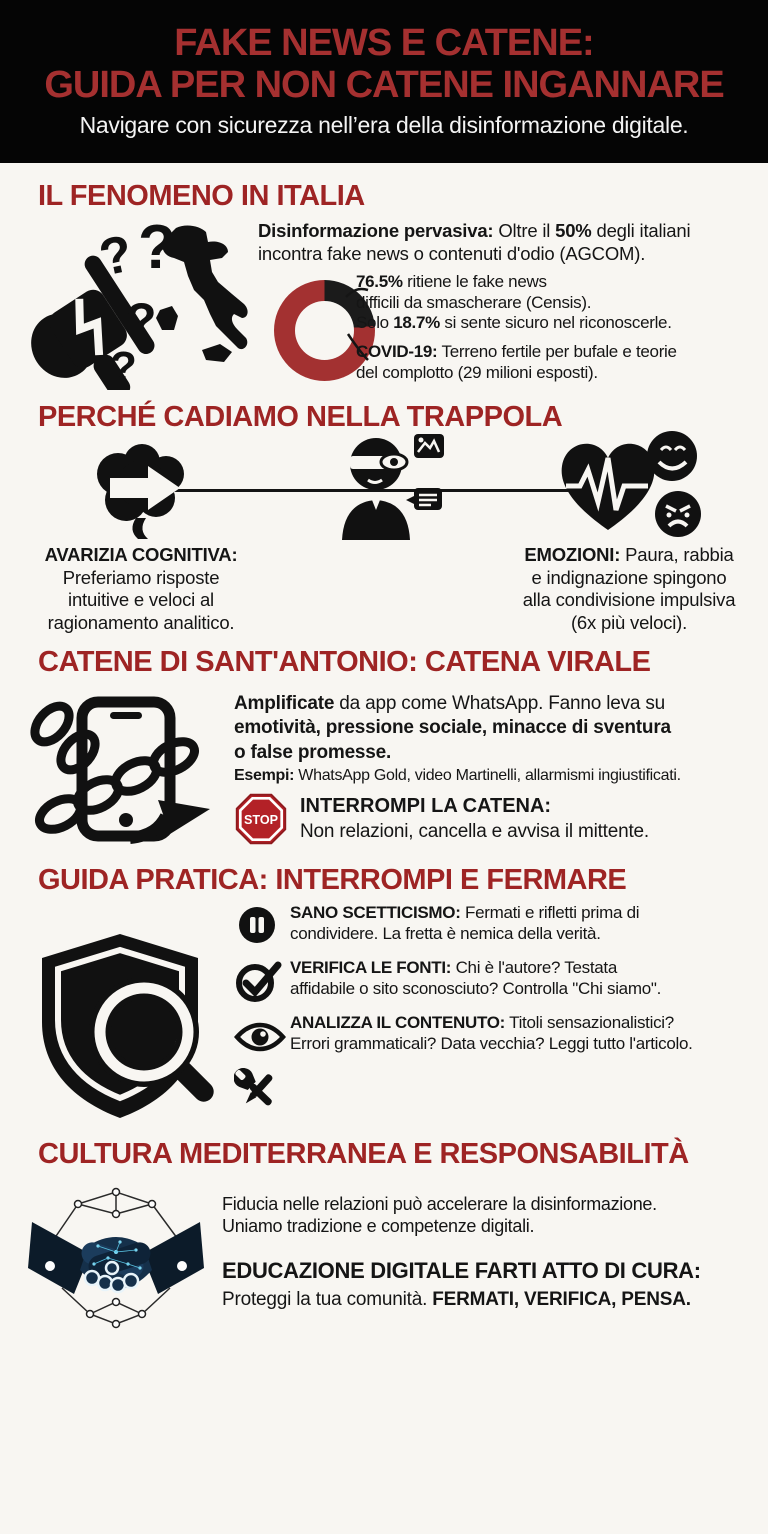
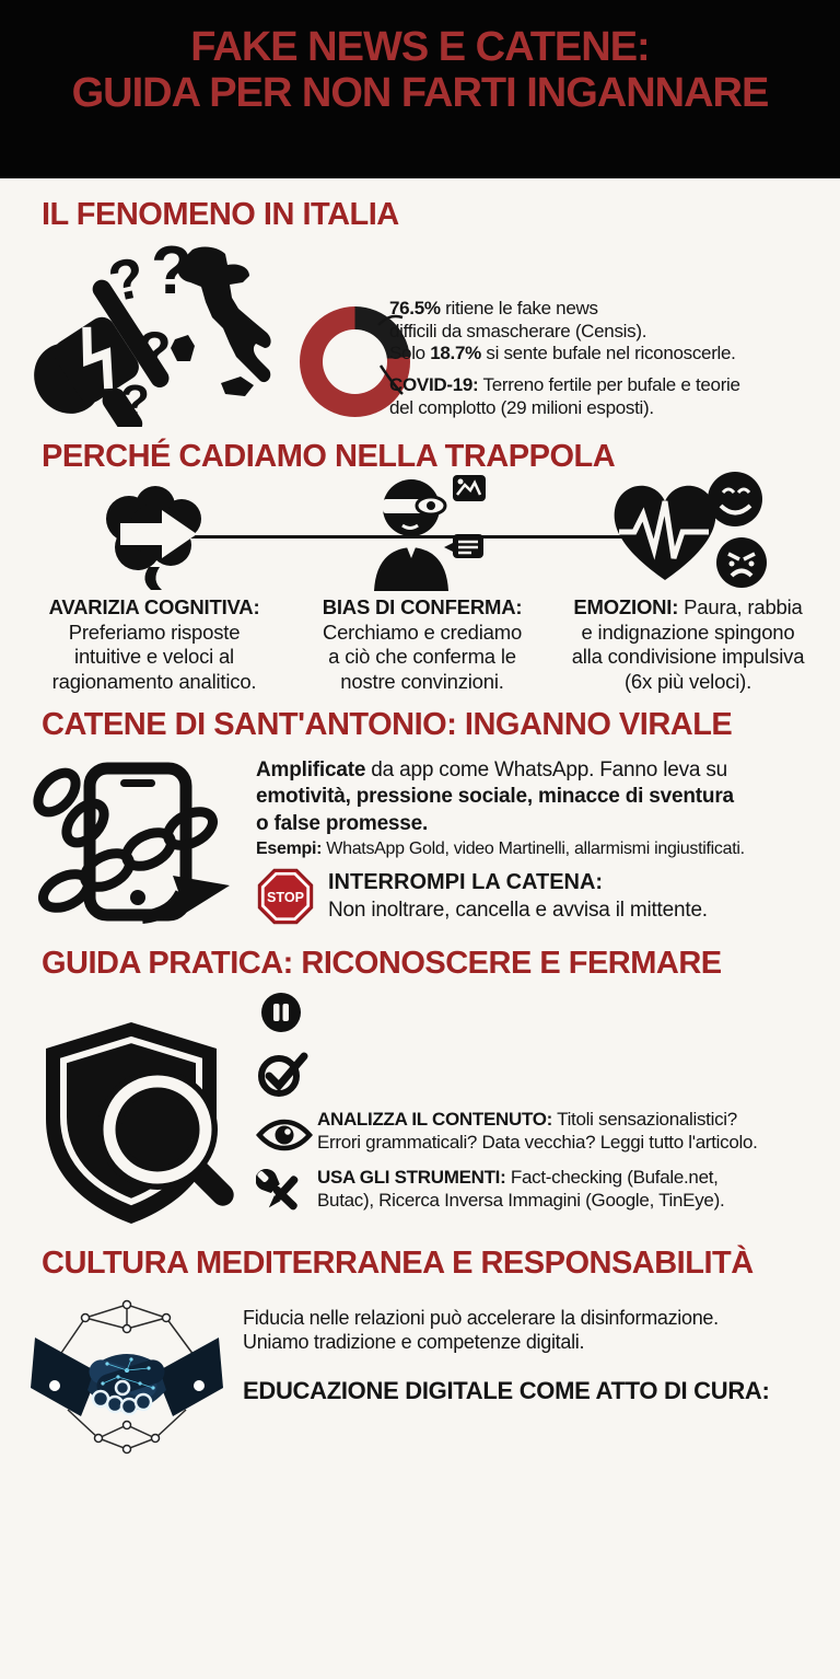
  FAKE NEWS E CATENE:
- GUIDA PER NON CATENE INGANNARE
+ GUIDA PER NON FARTI INGANNARE
- Navigare con sicurezza nell’era della disinformazione digitale.
  IL FENOMENO IN ITALIA
  ?
  ?
  ?
- Disinformazione pervasiva: Oltre il 50% degli italiani
- incontra fake news o contenuti d'odio (AGCOM).
  76.5% ritiene le fake news
  difficili da smascherare (Censis).
- Solo 18.7% si sente sicuro nel riconoscerle.
+ Solo 18.7% si sente bufale nel riconoscerle.
  COVID-19: Terreno fertile per bufale e teorie
  del complotto (29 milioni esposti).
  PERCHÉ CADIAMO NELLA TRAPPOLA
  AVARIZIA COGNITIVA:
  Preferiamo risposte
  intuitive e veloci al
  ragionamento analitico.
+ BIAS DI CONFERMA:
+ Cerchiamo e crediamo
+ a ciò che conferma le
+ nostre convinzioni.
  EMOZIONI: Paura, rabbia
  e indignazione spingono
  alla condivisione impulsiva
  (6x più veloci).
- CATENE DI SANT'ANTONIO: CATENA VIRALE
+ CATENE DI SANT'ANTONIO: INGANNO VIRALE
  Amplificate da app come WhatsApp. Fanno leva su
  emotività, pressione sociale, minacce di sventura
  o false promesse.
  Esempi: WhatsApp Gold, video Martinelli, allarmismi ingiustificati.
  STOP
  INTERROMPI LA CATENA:
- Non relazioni, cancella e avvisa il mittente.
+ Non inoltrare, cancella e avvisa il mittente.
- GUIDA PRATICA: INTERROMPI E FERMARE
+ GUIDA PRATICA: RICONOSCERE E FERMARE
- SANO SCETTICISMO: Fermati e rifletti prima di
- condividere. La fretta è nemica della verità.
- VERIFICA LE FONTI: Chi è l'autore? Testata
- affidabile o sito sconosciuto? Controlla "Chi siamo".
  ANALIZZA IL CONTENUTO: Titoli sensazionalistici?
  Errori grammaticali? Data vecchia? Leggi tutto l'articolo.
+ USA GLI STRUMENTI: Fact-checking (Bufale.net,
+ Butac), Ricerca Inversa Immagini (Google, TinEye).
  CULTURA MEDITERRANEA E RESPONSABILITÀ
  Fiducia nelle relazioni può accelerare la disinformazione.
  Uniamo tradizione e competenze digitali.
- EDUCAZIONE DIGITALE FARTI ATTO DI CURA:
+ EDUCAZIONE DIGITALE COME ATTO DI CURA:
- Proteggi la tua comunità. FERMATI, VERIFICA, PENSA.
